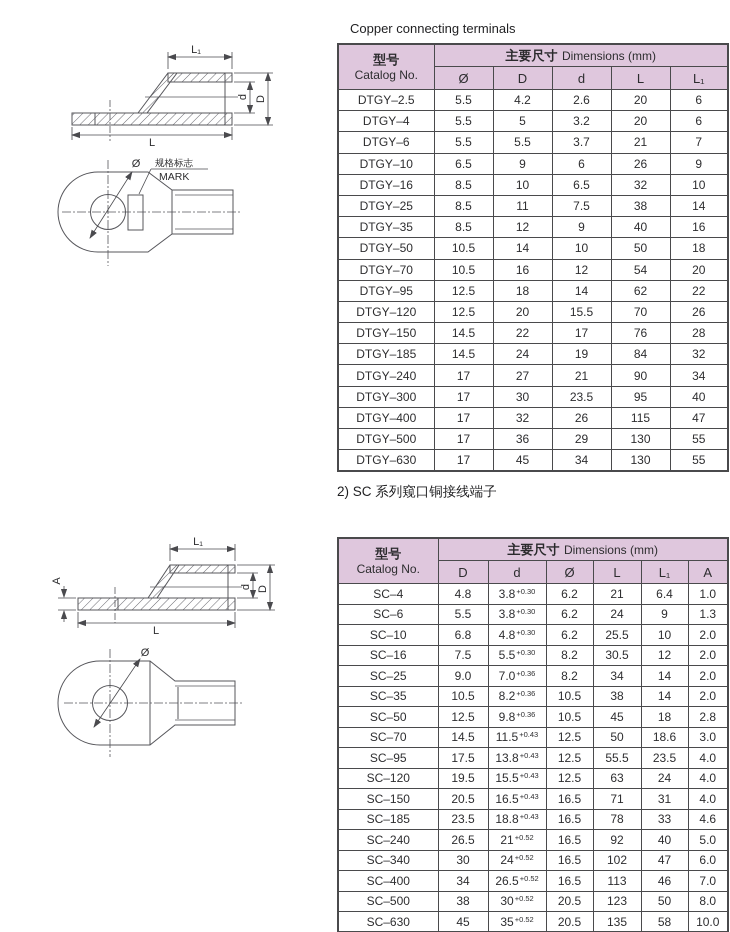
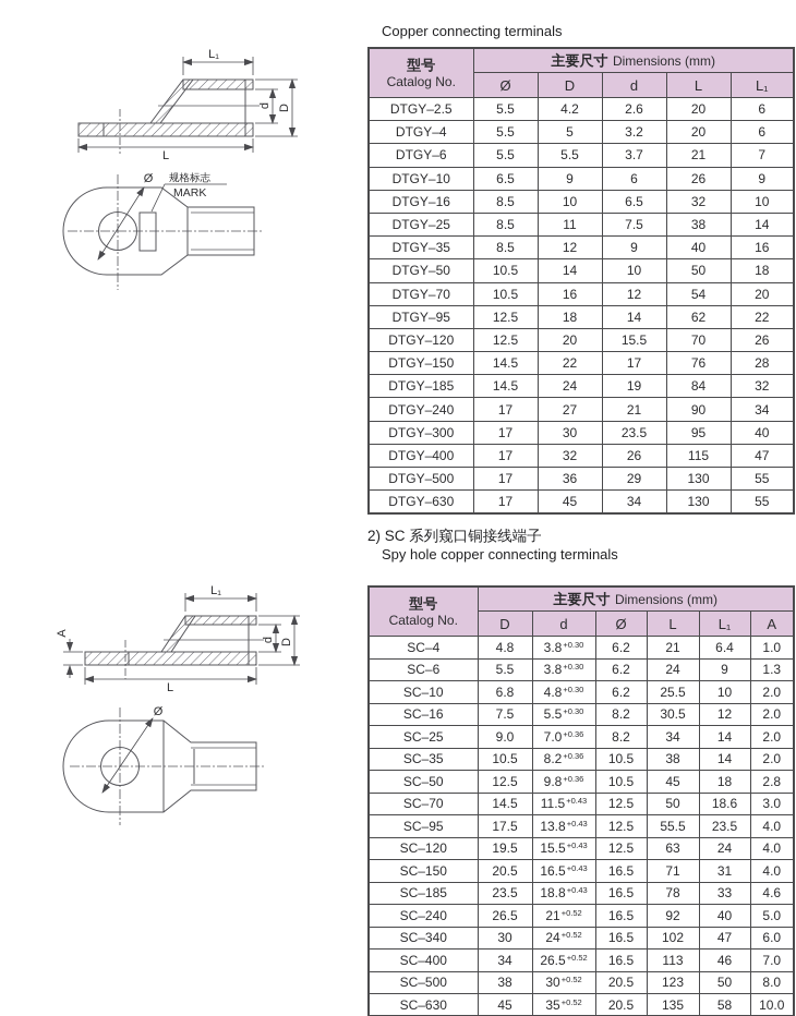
  Copper connecting terminals
  L₁
  L
  Ø
  规格标志
  MARK
  型号Catalog No.	主要尺寸 Dimensions (mm)
  Ø	D	d	L	L₁
  DTGY–2.5	5.5	4.2	2.6	20	6
  DTGY–4	5.5	5	3.2	20	6
  DTGY–6	5.5	5.5	3.7	21	7
  DTGY–10	6.5	9	6	26	9
  DTGY–16	8.5	10	6.5	32	10
  DTGY–25	8.5	11	7.5	38	14
  DTGY–35	8.5	12	9	40	16
  DTGY–50	10.5	14	10	50	18
  DTGY–70	10.5	16	12	54	20
  DTGY–95	12.5	18	14	62	22
  DTGY–120	12.5	20	15.5	70	26
  DTGY–150	14.5	22	17	76	28
  DTGY–185	14.5	24	19	84	32
  DTGY–240	17	27	21	90	34
  DTGY–300	17	30	23.5	95	40
  DTGY–400	17	32	26	115	47
  DTGY–500	17	36	29	130	55
  DTGY–630	17	45	34	130	55
  2) SC 系列窥口铜接线端子
+ Spy hole copper connecting terminals
  L₁
  L
  Ø
  型号Catalog No.	主要尺寸 Dimensions (mm)
  D	d	Ø	L	L₁	A
  SC–4	4.8	3.8+0.30	6.2	21	6.4	1.0
  SC–6	5.5	3.8+0.30	6.2	24	9	1.3
  SC–10	6.8	4.8+0.30	6.2	25.5	10	2.0
  SC–16	7.5	5.5+0.30	8.2	30.5	12	2.0
  SC–25	9.0	7.0+0.36	8.2	34	14	2.0
  SC–35	10.5	8.2+0.36	10.5	38	14	2.0
  SC–50	12.5	9.8+0.36	10.5	45	18	2.8
  SC–70	14.5	11.5+0.43	12.5	50	18.6	3.0
  SC–95	17.5	13.8+0.43	12.5	55.5	23.5	4.0
  SC–120	19.5	15.5+0.43	12.5	63	24	4.0
  SC–150	20.5	16.5+0.43	16.5	71	31	4.0
  SC–185	23.5	18.8+0.43	16.5	78	33	4.6
  SC–240	26.5	21+0.52	16.5	92	40	5.0
  SC–340	30	24+0.52	16.5	102	47	6.0
  SC–400	34	26.5+0.52	16.5	113	46	7.0
  SC–500	38	30+0.52	20.5	123	50	8.0
  SC–630	45	35+0.52	20.5	135	58	10.0
